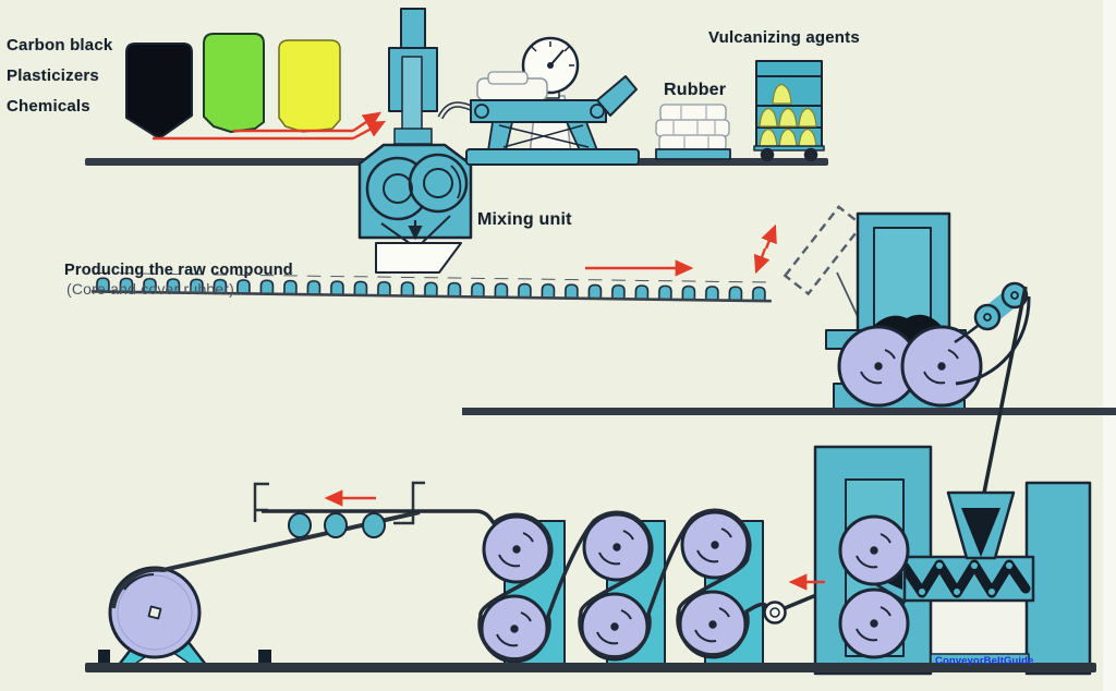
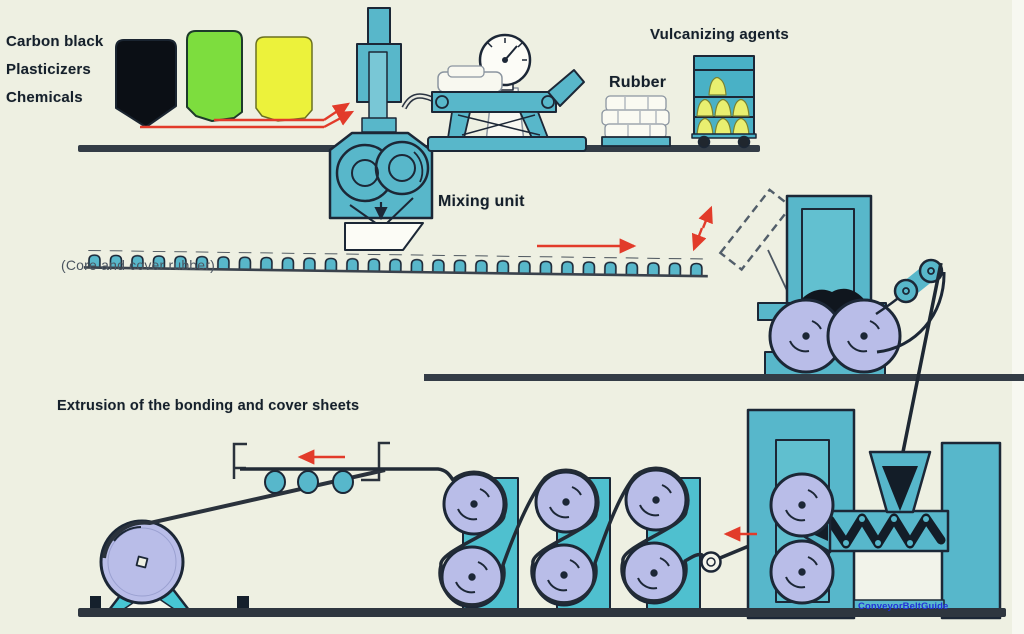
  Carbon black
  Plasticizers
  Chemicals
  Vulcanizing agents
  Rubber
  Mixing unit
- Producing the raw compound
  (Core and cover rubber)
+ Extrusion of the bonding and cover sheets
  ConveyorBeltGuide
